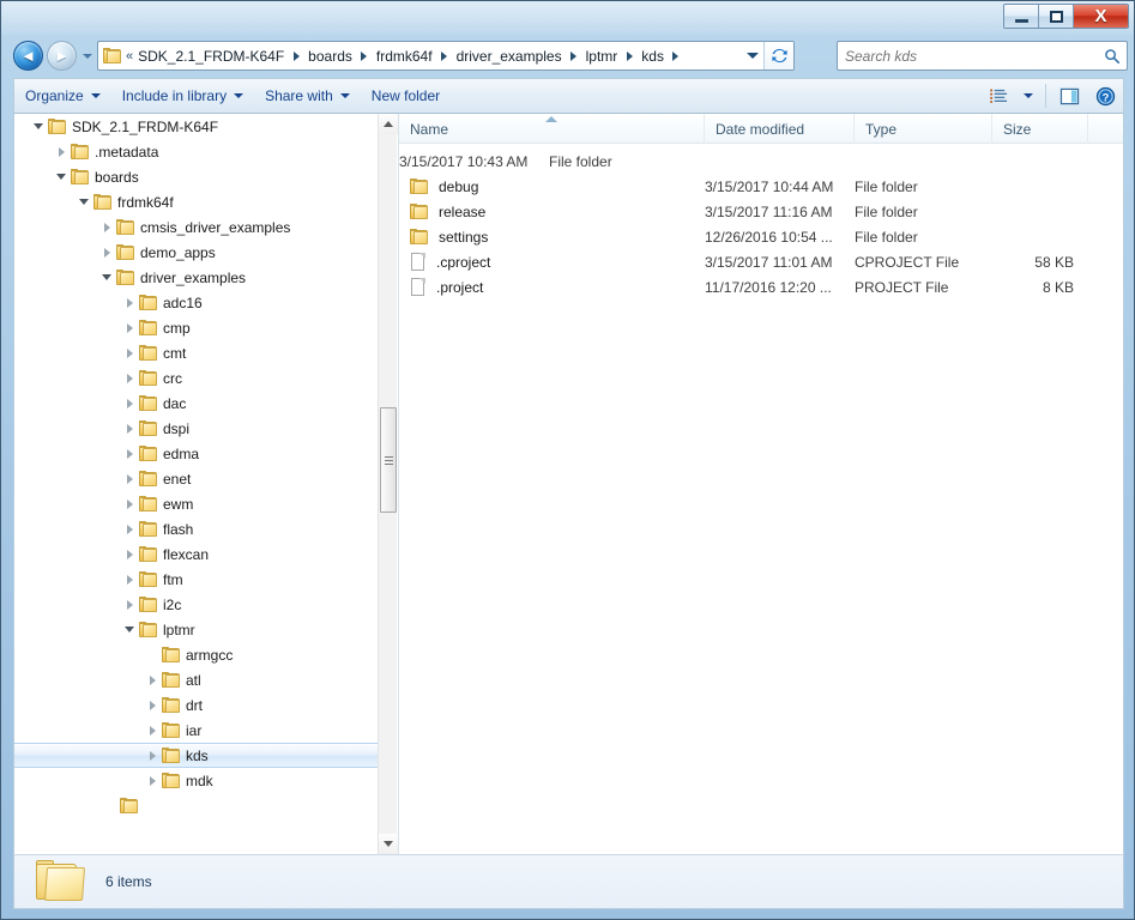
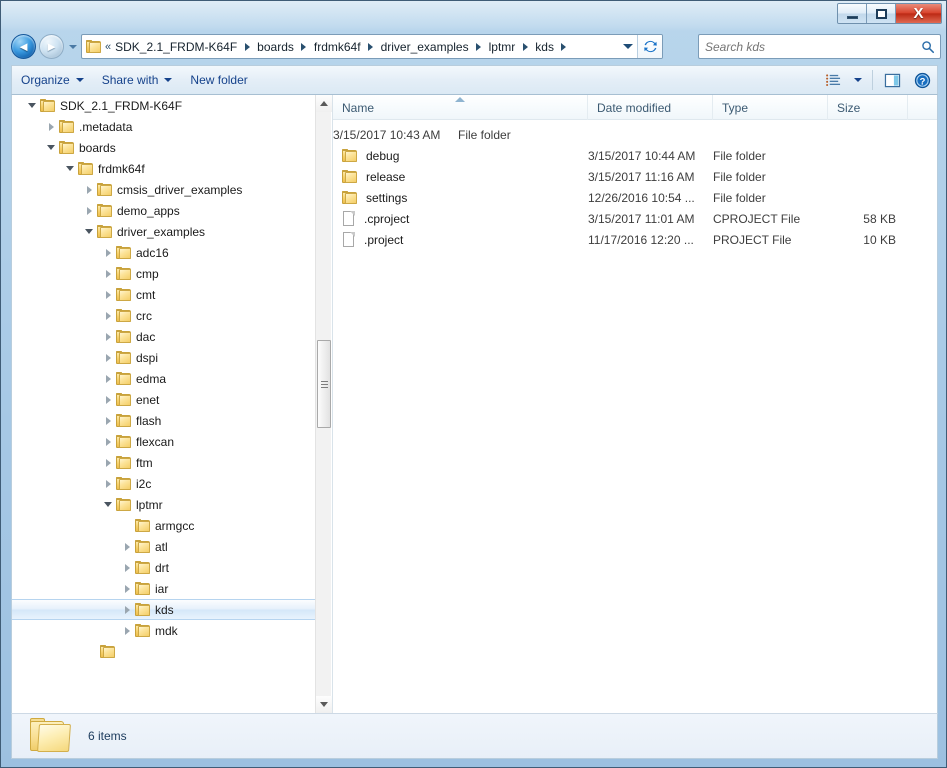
  X
  ◄
  ►
  «
  SDK_2.1_FRDM-K64F
  boards
  frdmk64f
  driver_examples
  lptmr
  kds
  Search kds
  Organize
- Include in library
  Share with
  New folder
  ?
  SDK_2.1_FRDM-K64F
  .metadata
  boards
  frdmk64f
  cmsis_driver_examples
  demo_apps
  driver_examples
  adc16
  cmp
  cmt
  crc
  dac
  dspi
  edma
  enet
- ewm
  flash
  flexcan
  ftm
  i2c
  lptmr
  armgcc
  atl
  drt
  iar
  kds
  mdk
  Name
  Date modified
  Type
  Size
  3/15/2017 10:43 AM
  File folder
  debug
  3/15/2017 10:44 AM
  File folder
  release
  3/15/2017 11:16 AM
  File folder
  settings
  12/26/2016 10:54 ...
  File folder
  .cproject
  3/15/2017 11:01 AM
  CPROJECT File
  58 KB
  .project
  11/17/2016 12:20 ...
  PROJECT File
- 8 KB
+ 10 KB
  6 items
